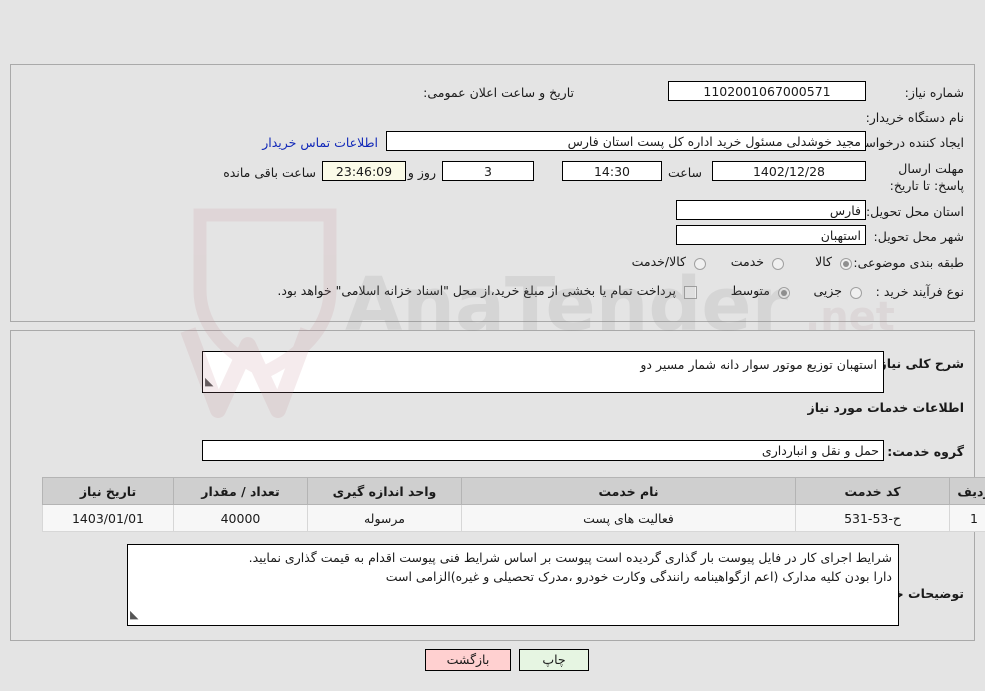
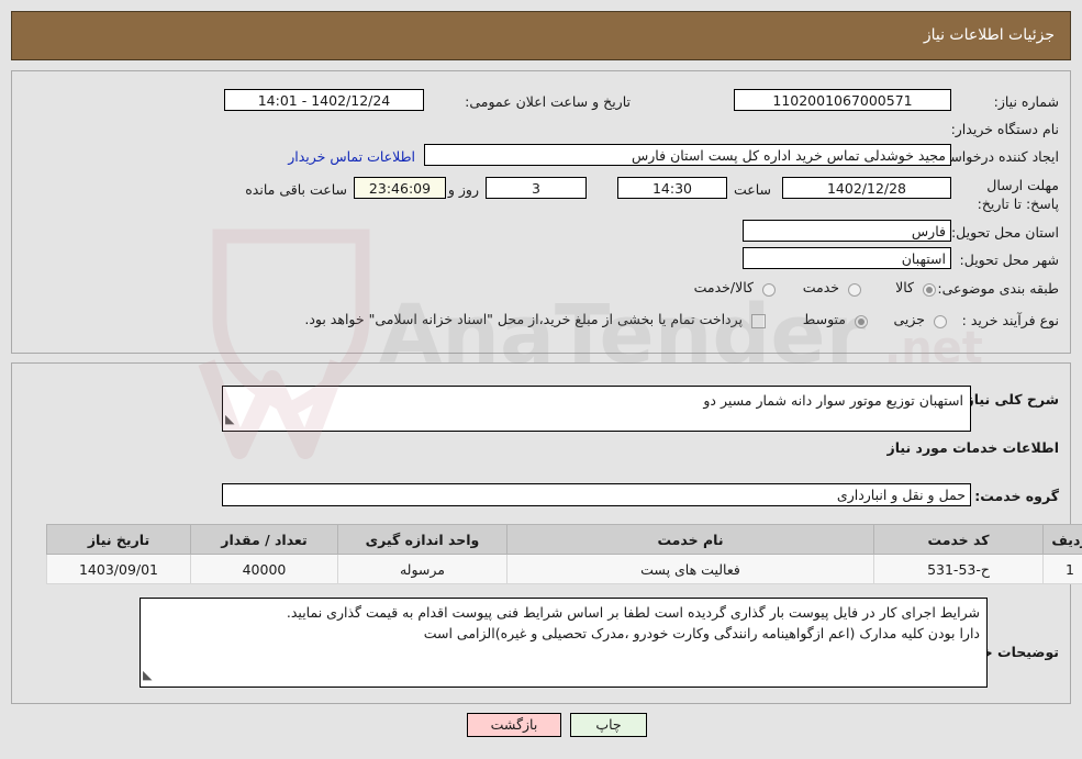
+ جزئیات اطلاعات نیاز
  AnaTender
  .net
  شماره نیاز:
  1102001067000571
  تاریخ و ساعت اعلان عمومی:
+ 1402/12/24 - 14:01
  نام دستگاه خریدار:
  ایجاد کننده درخواس
- مجید خوشدلی مسئول خرید اداره کل پست استان فارس
+ مجید خوشدلی تماس خرید اداره کل پست استان فارس
  اطلاعات تماس خریدار
  مهلت ارسال پاسخ: تا تاریخ:
  1402/12/28
  ساعت
  14:30
  3
  روز و
  23:46:09
  ساعت باقی مانده
  استان محل تحویل:
  فارس
  شهر محل تحویل:
  استهبان
  طبقه بندی موضوعی:
  کالا
  خدمت
  کالا/خدمت
  نوع فرآیند خرید :
  جزیی
  متوسط
  پرداخت تمام یا بخشی از مبلغ خرید،از محل "اسناد خزانه اسلامی" خواهد بود.
  شرح کلی نیا
  استهبان توزیع موتور سوار دانه شمار مسیر دو
  اطلاعات خدمات مورد نیاز
  گروه خدمت:
  حمل و نقل و انبارداری
- شرایط اجرای کار در فایل پیوست بار گذاری گردیده است پیوست بر اساس شرایط فنی پیوست اقدام به قیمت گذاری نمایید.
+ شرایط اجرای کار در فایل پیوست بار گذاری گردیده است لطفا بر اساس شرایط فنی پیوست اقدام به قیمت گذاری نمایید.
  دارا بودن کلیه مدارک (اعم ازگواهینامه رانندگی وکارت خودرو ،مدرک تحصیلی و غیره)الزامی است
  دیف	کد خدمت	نام خدمت	واحد اندازه گیری	تعداد / مقدار	تاریخ نیاز
- 1	ح-53-531	فعالیت های پست	مرسوله	40000	1403/01/01
+ 1	ح-53-531	فعالیت های پست	مرسوله	40000	1403/09/01
  بازگشت
  چاپ
